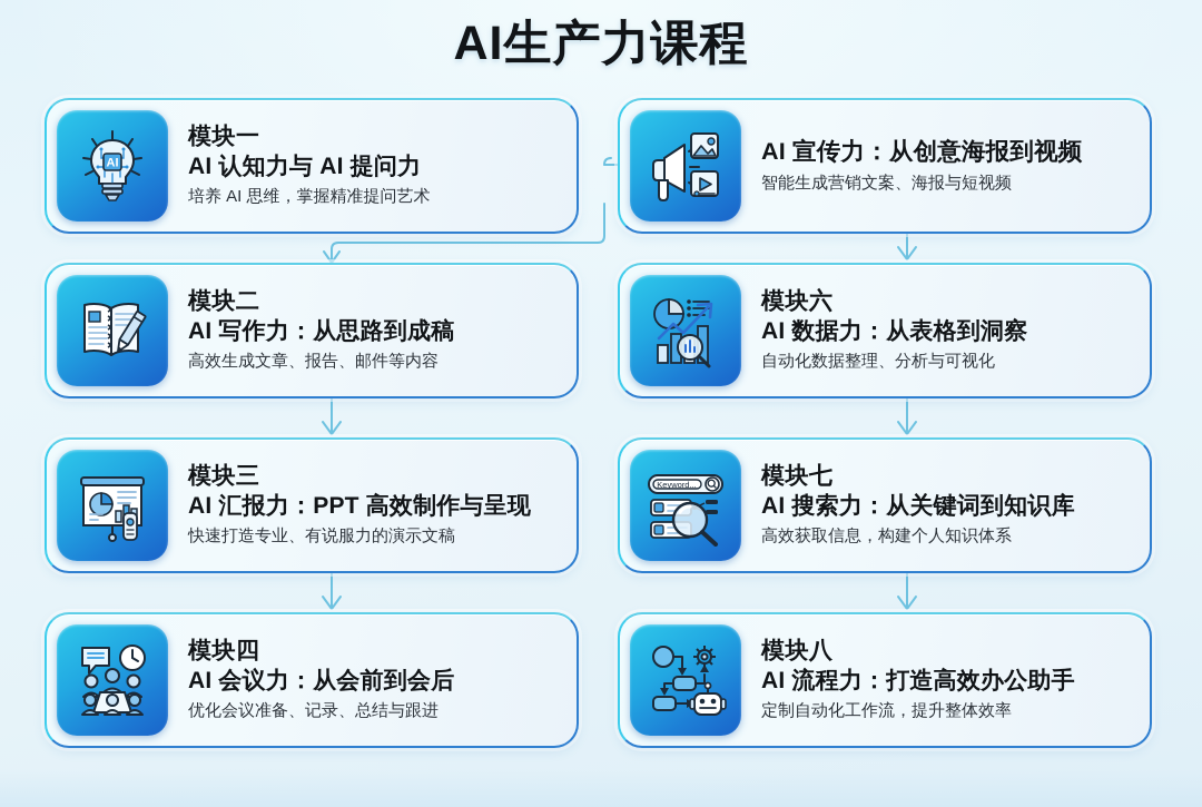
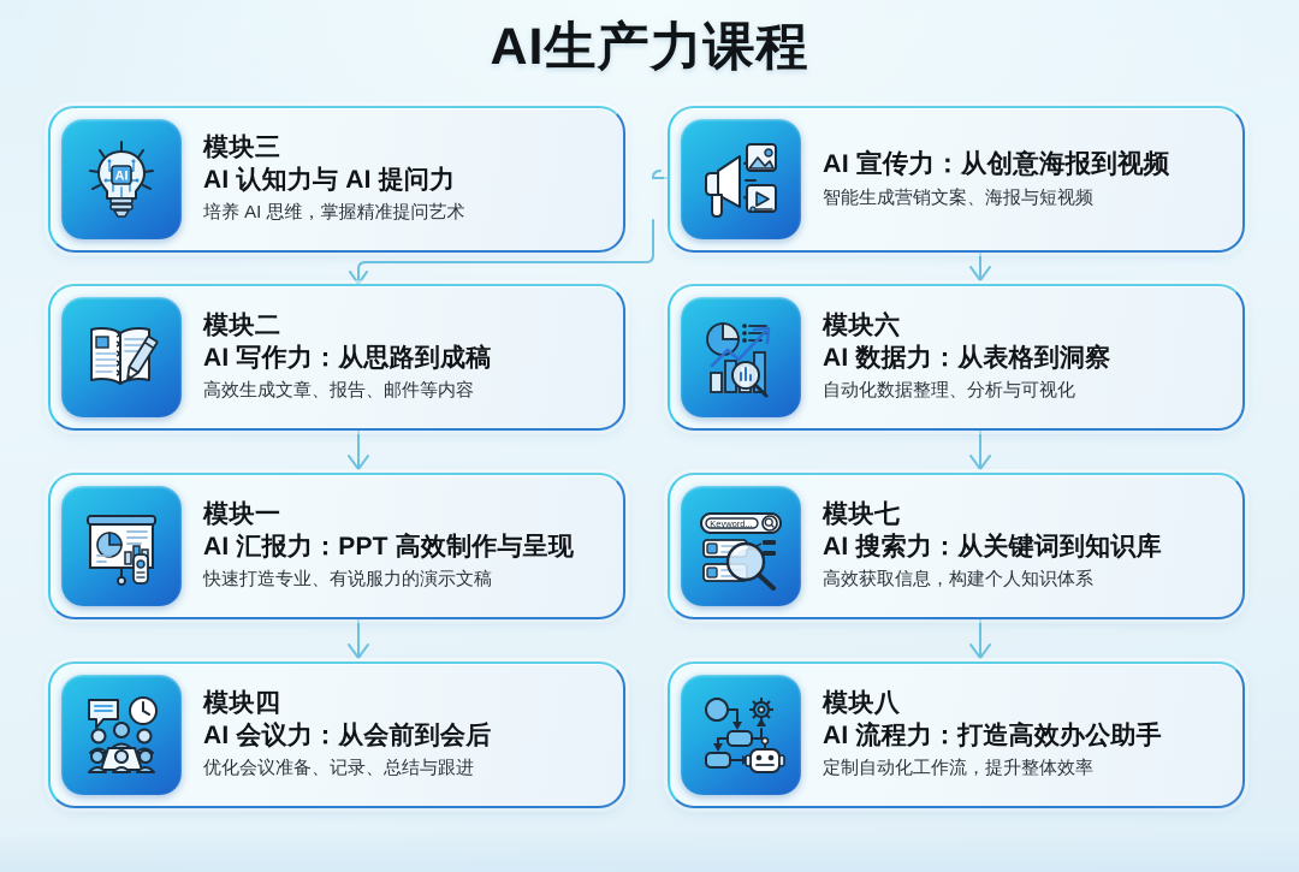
  AI生产力课程
  AI
- 模块一
+ 模块三
  AI 认知力与 AI 提问力
  培养 AI 思维，掌握精准提问艺术
  模块二
  AI 写作力：从思路到成稿
  高效生成文章、报告、邮件等内容
- 模块三
+ 模块一
  AI 汇报力：PPT 高效制作与呈现
  快速打造专业、有说服力的演示文稿
  模块四
  AI 会议力：从会前到会后
  优化会议准备、记录、总结与跟进
  AI 宣传力：从创意海报到视频
  智能生成营销文案、海报与短视频
  模块六
  AI 数据力：从表格到洞察
  自动化数据整理、分析与可视化
  Keyword...
  模块七
  AI 搜索力：从关键词到知识库
  高效获取信息，构建个人知识体系
  模块八
  AI 流程力：打造高效办公助手
  定制自动化工作流，提升整体效率
